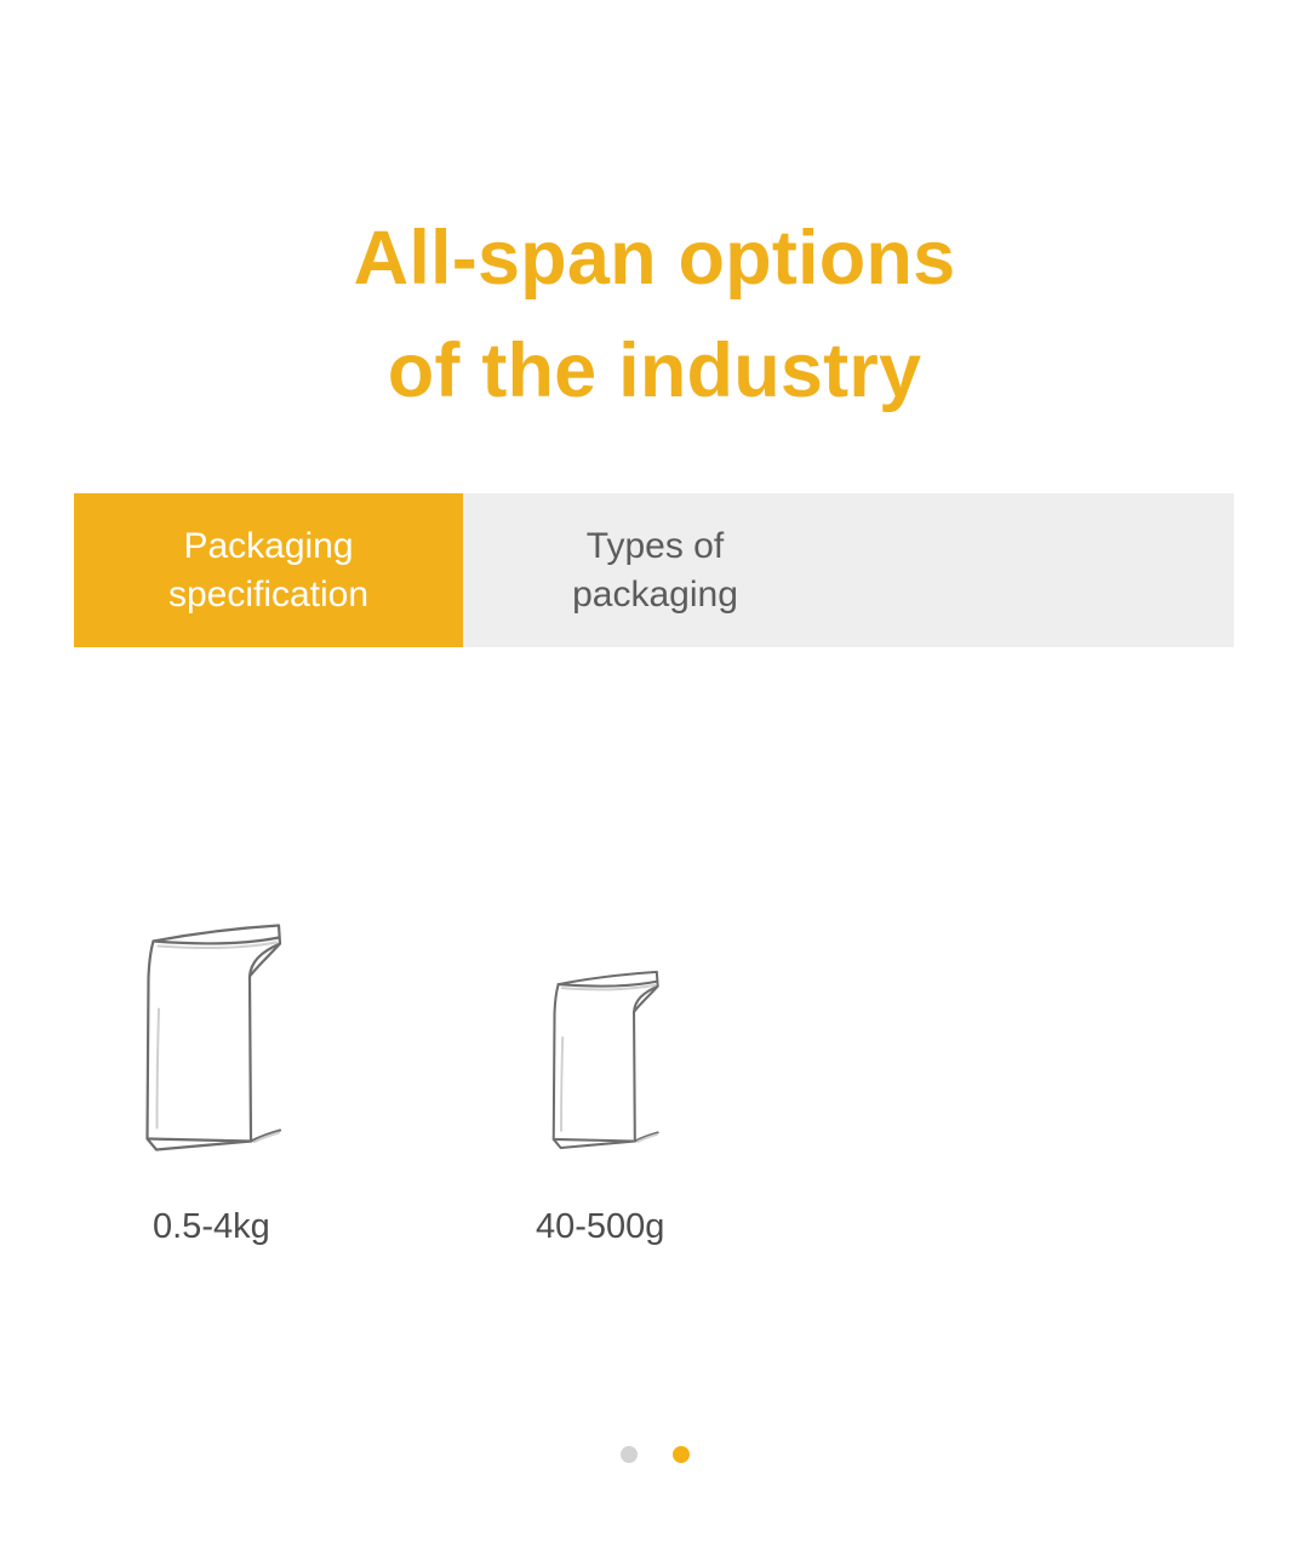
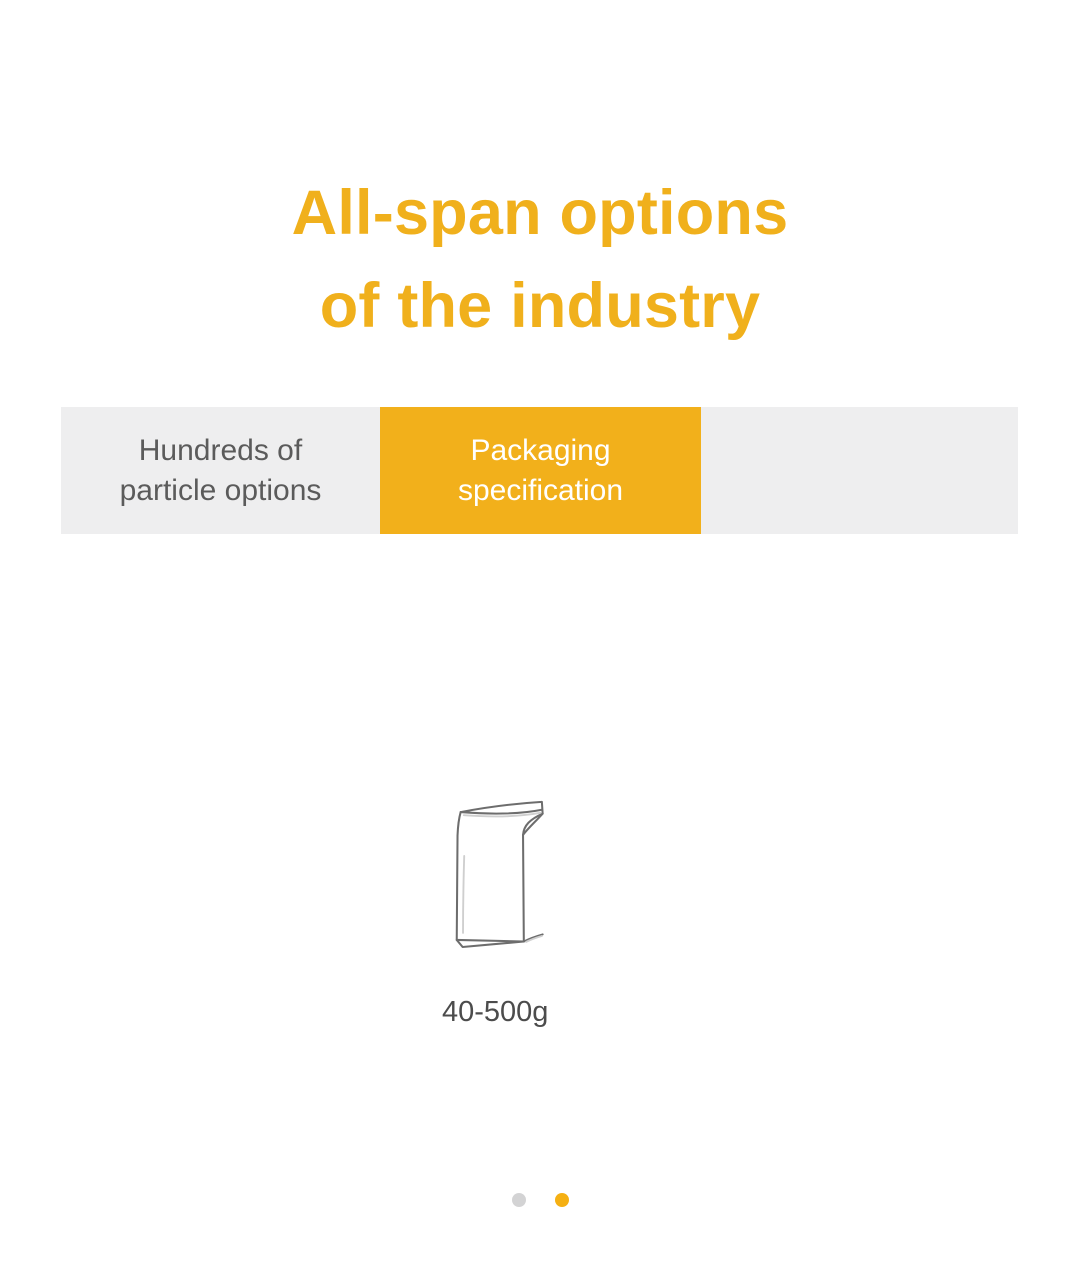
  All-span options
  of the industry
+ Hundreds of
+ particle options
  Packaging
  specification
- Types of
- packaging
- 0.5-4kg
  40-500g
